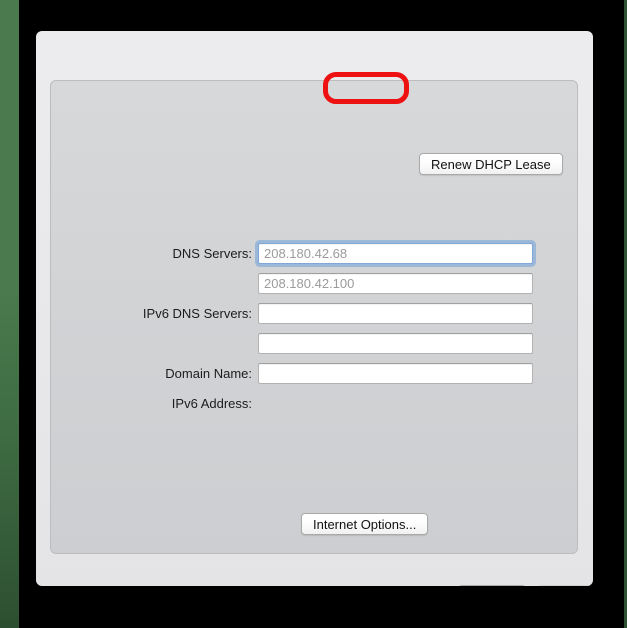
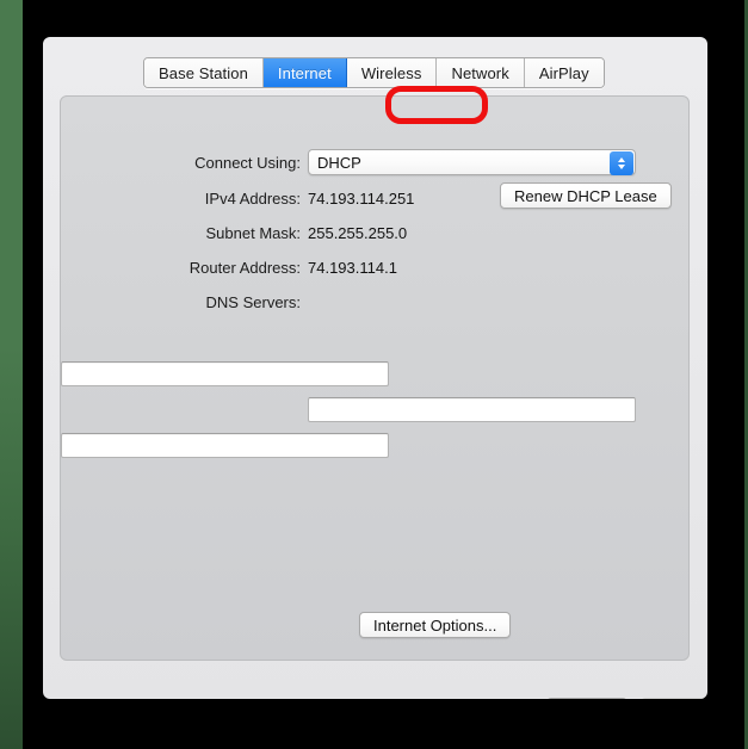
+ Base Station
+ Internet
+ Wireless
+ Network
+ AirPlay
+ Connect Using:
+ DHCP
+ IPv4 Address:
+ 74.193.114.251
+ Subnet Mask:
+ 255.255.255.0
+ Router Address:
+ 74.193.114.1
  DNS Servers:
- 208.180.42.68
- 208.180.42.100
- IPv6 DNS Servers:
- Domain Name:
- IPv6 Address:
  Renew DHCP Lease
  Internet Options...
